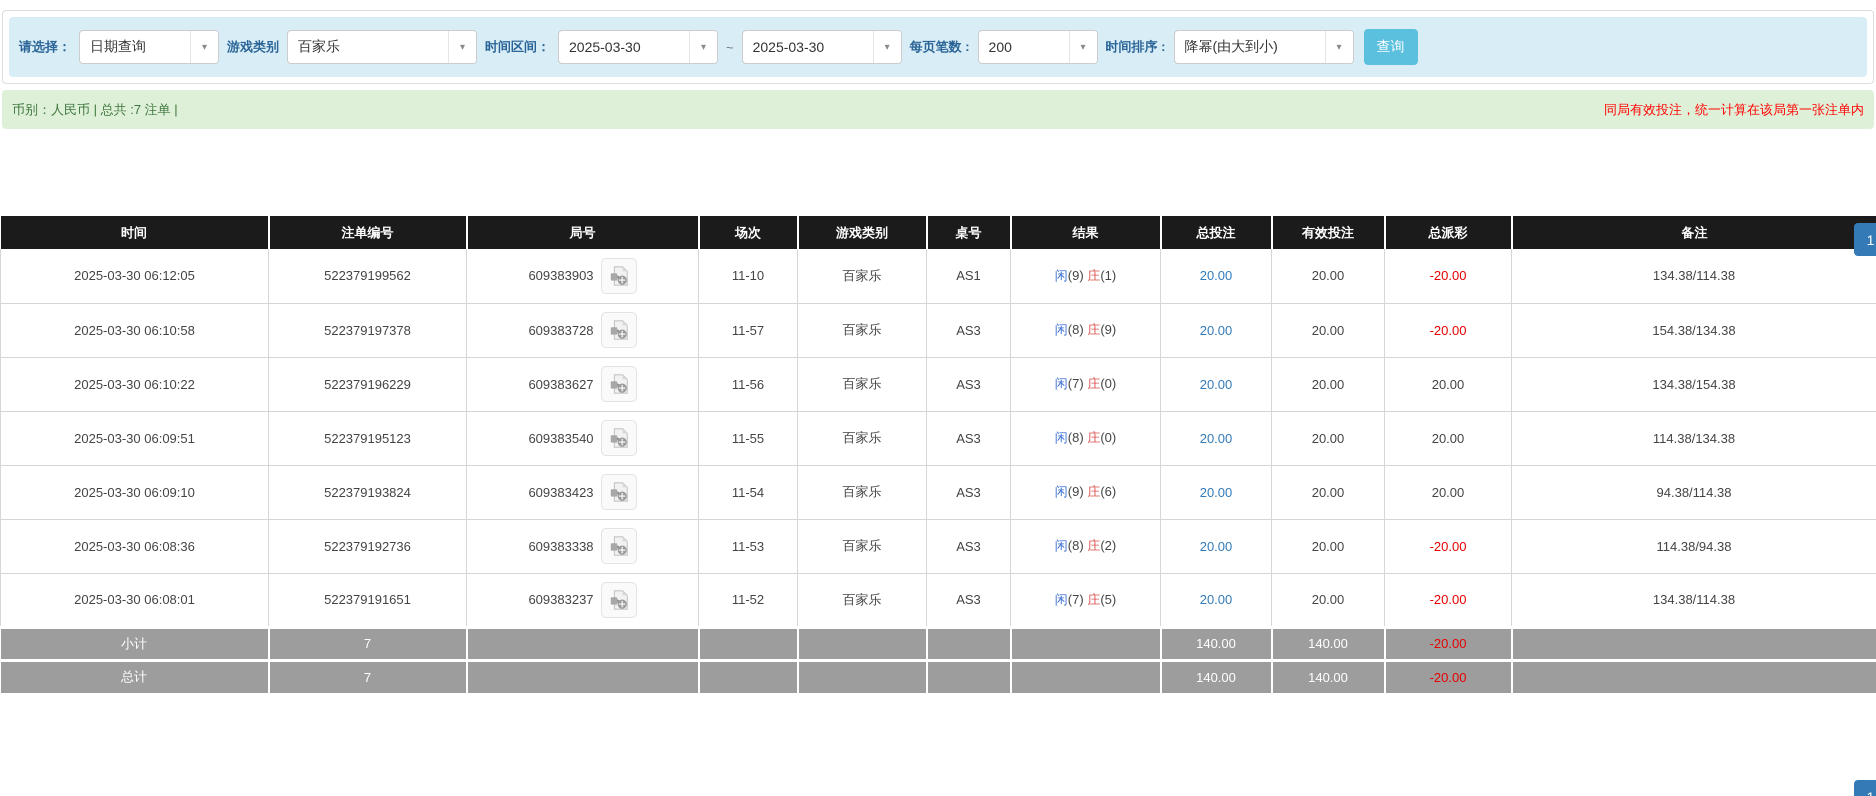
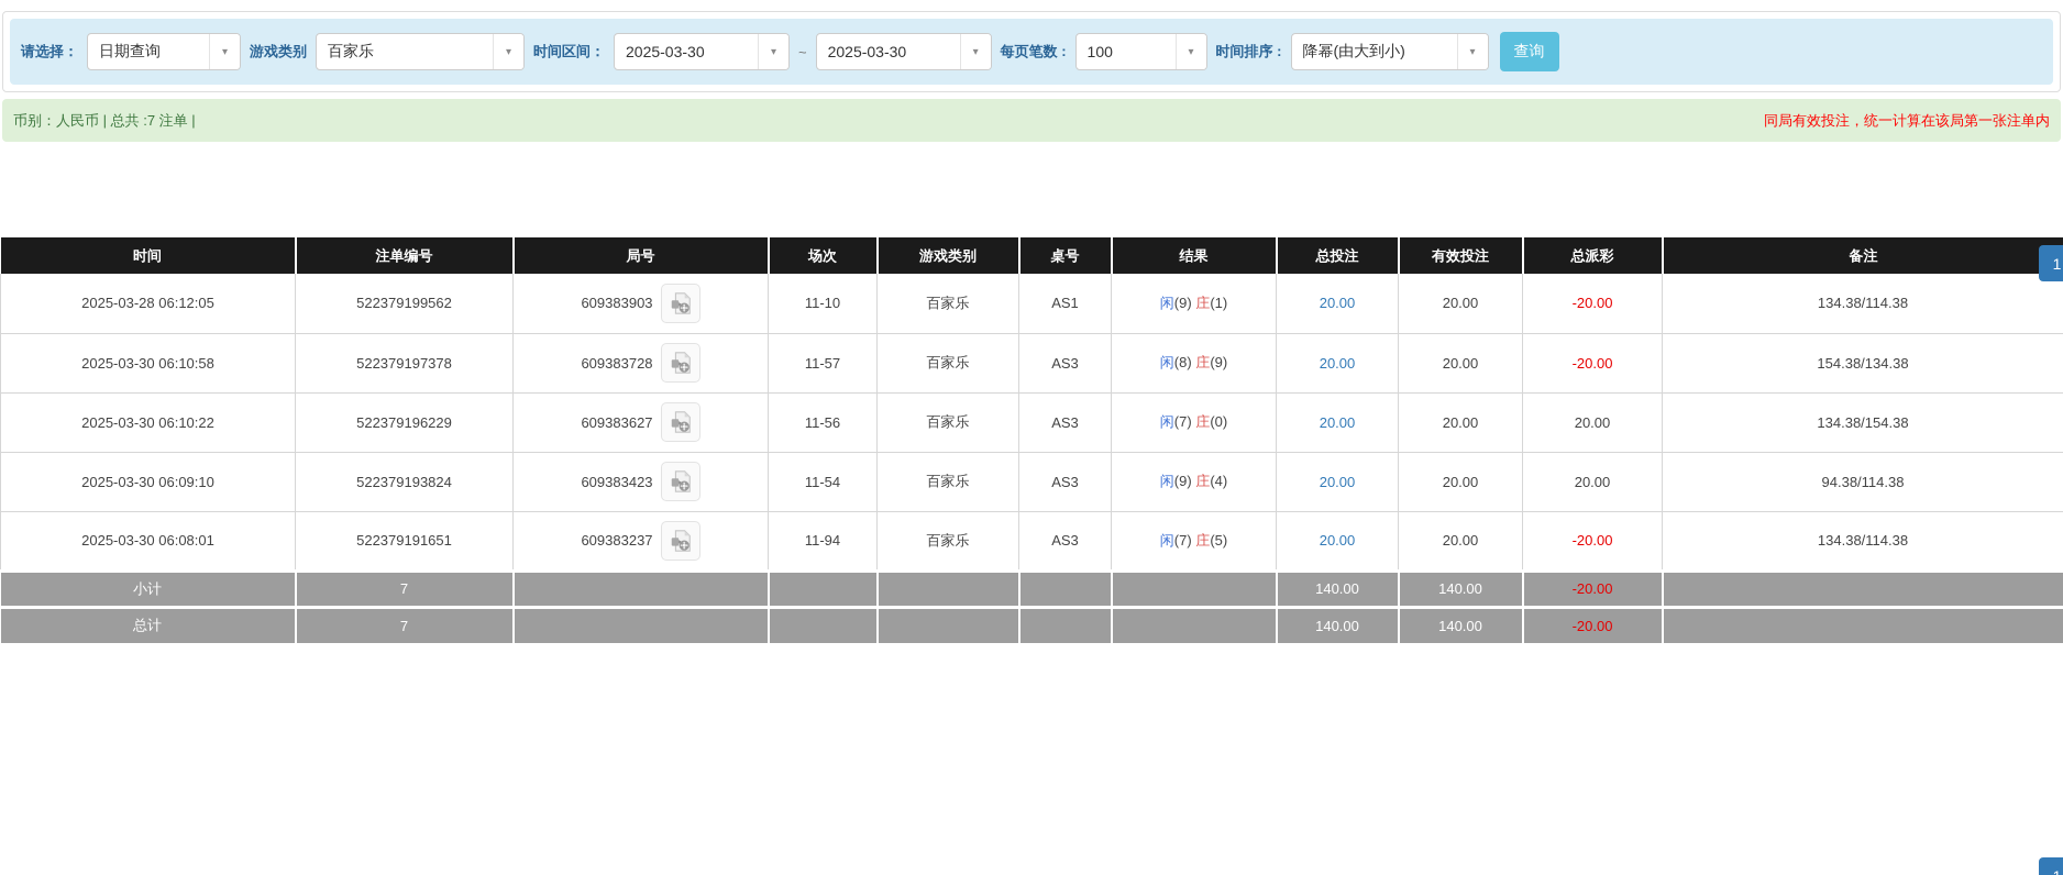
  请选择：
  日期查询
  ▾
  游戏类别
  百家乐
  ▾
  时间区间：
  2025-03-30
  ▾
  ~
  2025-03-30
  ▾
  每页笔数 :
- 200
+ 100
  ▾
  时间排序 :
  降幂(由大到小)
  ▾
  查询
  币别：人民币 | 总共 :7 注单 |
  同局有效投注，统一计算在该局第一张注单内
  1
  时间	注单编号	局号	场次	游戏类别	桌号	结果	总投注	有效投注	总派彩	备注
- 2025-03-30 06:12:05	522379199562	609383903	11-10	百家乐	AS1	闲(9) 庄(1)	20.00	20.00	-20.00	134.38/114.38
+ 2025-03-28 06:12:05	522379199562	609383903	11-10	百家乐	AS1	闲(9) 庄(1)	20.00	20.00	-20.00	134.38/114.38
  2025-03-30 06:10:58	522379197378	609383728	11-57	百家乐	AS3	闲(8) 庄(9)	20.00	20.00	-20.00	154.38/134.38
  2025-03-30 06:10:22	522379196229	609383627	11-56	百家乐	AS3	闲(7) 庄(0)	20.00	20.00	20.00	134.38/154.38
- 2025-03-30 06:09:51	522379195123	609383540	11-55	百家乐	AS3	闲(8) 庄(0)	20.00	20.00	20.00	114.38/134.38
- 2025-03-30 06:09:10	522379193824	609383423	11-54	百家乐	AS3	闲(9) 庄(6)	20.00	20.00	20.00	94.38/114.38
+ 2025-03-30 06:09:10	522379193824	609383423	11-54	百家乐	AS3	闲(9) 庄(4)	20.00	20.00	20.00	94.38/114.38
- 2025-03-30 06:08:36	522379192736	609383338	11-53	百家乐	AS3	闲(8) 庄(2)	20.00	20.00	-20.00	114.38/94.38
- 2025-03-30 06:08:01	522379191651	609383237	11-52	百家乐	AS3	闲(7) 庄(5)	20.00	20.00	-20.00	134.38/114.38
+ 2025-03-30 06:08:01	522379191651	609383237	11-94	百家乐	AS3	闲(7) 庄(5)	20.00	20.00	-20.00	134.38/114.38
  小计	7						140.00	140.00	-20.00
  总计	7						140.00	140.00	-20.00
